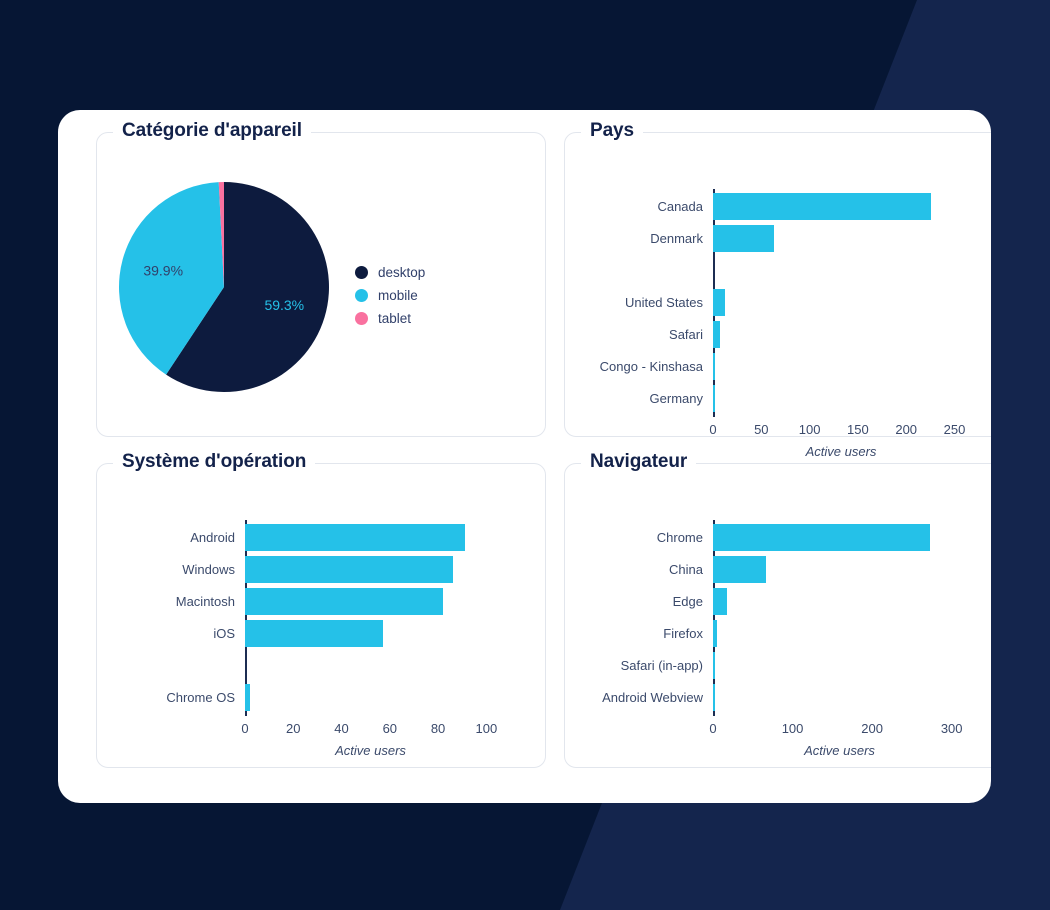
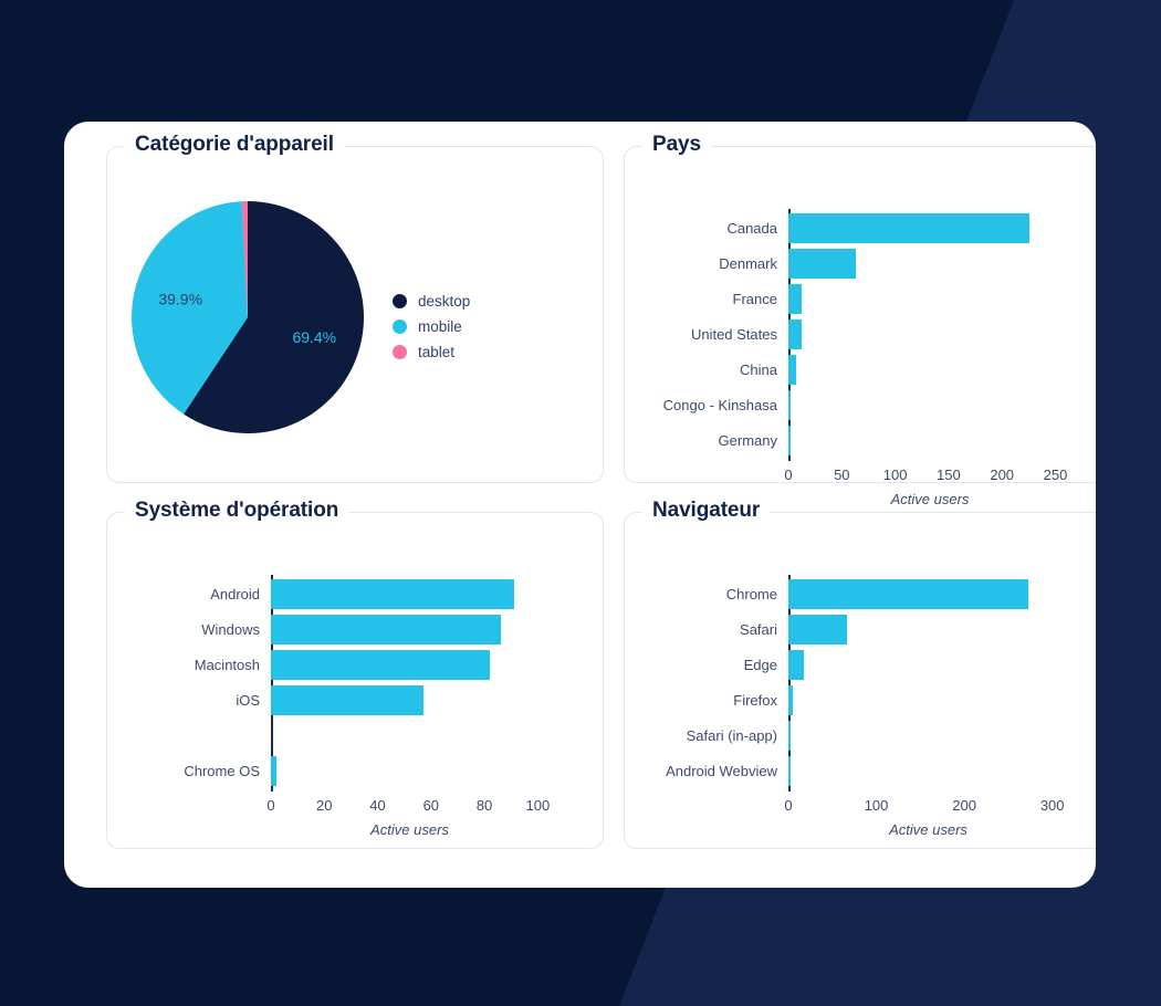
  Catégorie d'appareil
- 59.3%
+ 69.4%
  39.9%
  desktop
  mobile
  tablet
  Pays
  Canada
  Denmark
+ France
  United States
- Safari
+ China
  Congo - Kinshasa
  Germany
  0
  50
  100
  150
  200
  250
  Active users
  Système d'opération
  Android
  Windows
  Macintosh
  iOS
  Chrome OS
  0
  20
  40
  60
  80
  100
  Active users
  Navigateur
  Chrome
- China
+ Safari
  Edge
  Firefox
  Safari (in-app)
  Android Webview
  0
  100
  200
  300
  Active users
